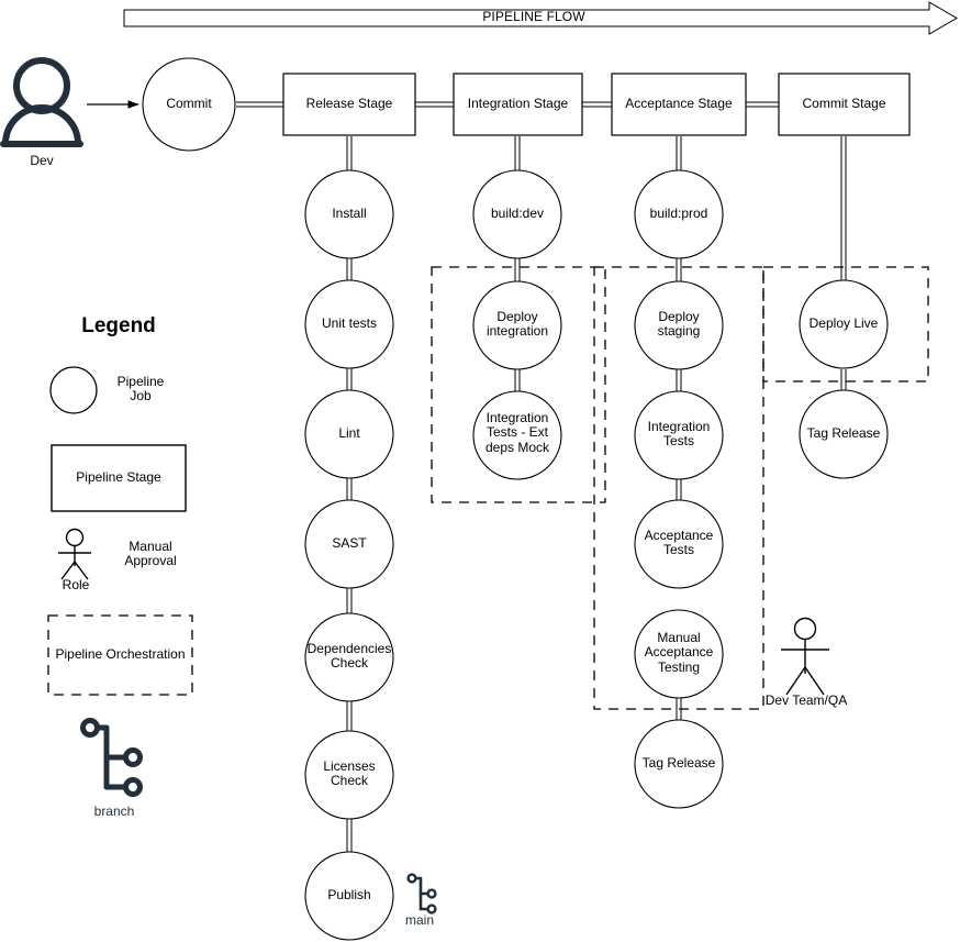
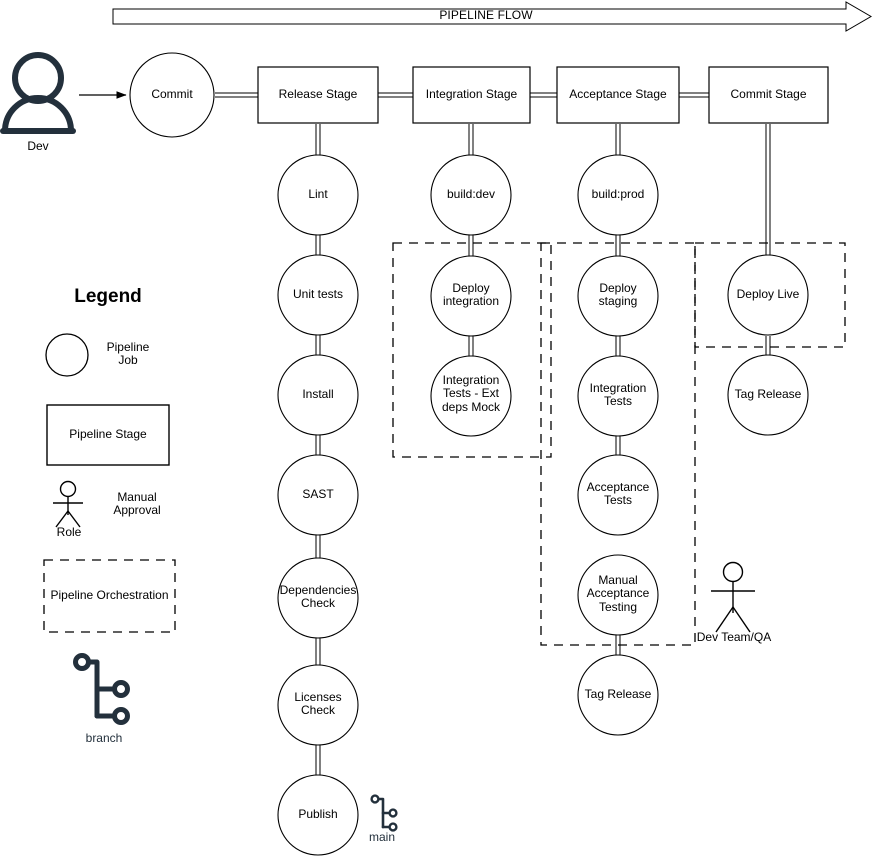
  PIPELINE FLOW
  Dev
  Dev Team/QA
  Commit
  Release Stage
  Integration Stage
  Acceptance Stage
  Commit Stage
- Install
+ Lint
  Unit tests
- Lint
+ Install
  SAST
  Dependencies
  Check
  Licenses
  Check
  Publish
  build:dev
  Deploy
  integration
  Integration
  Tests - Ext
  deps Mock
  build:prod
  Deploy
  staging
  Integration
  Tests
  Acceptance
  Tests
  Manual
  Acceptance
  Testing
  Tag Release
  Deploy Live
  Tag Release
  main
  Legend
  Pipeline
  Job
  Pipeline Stage
  Manual
  Approval
  Role
  Pipeline Orchestration
  branch
